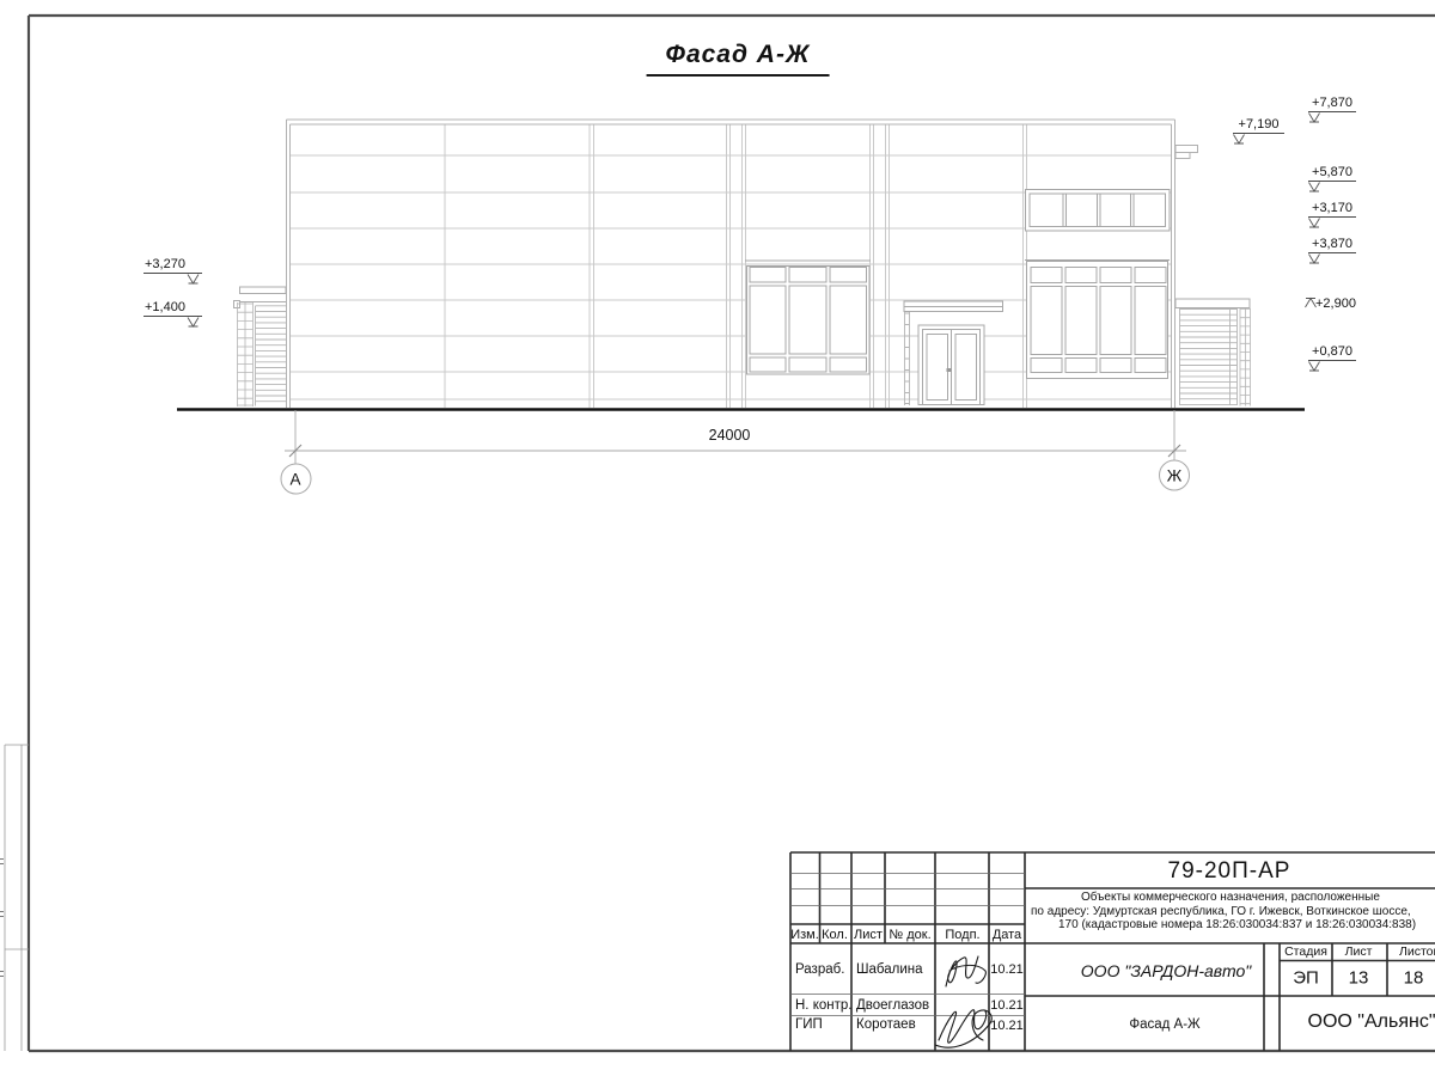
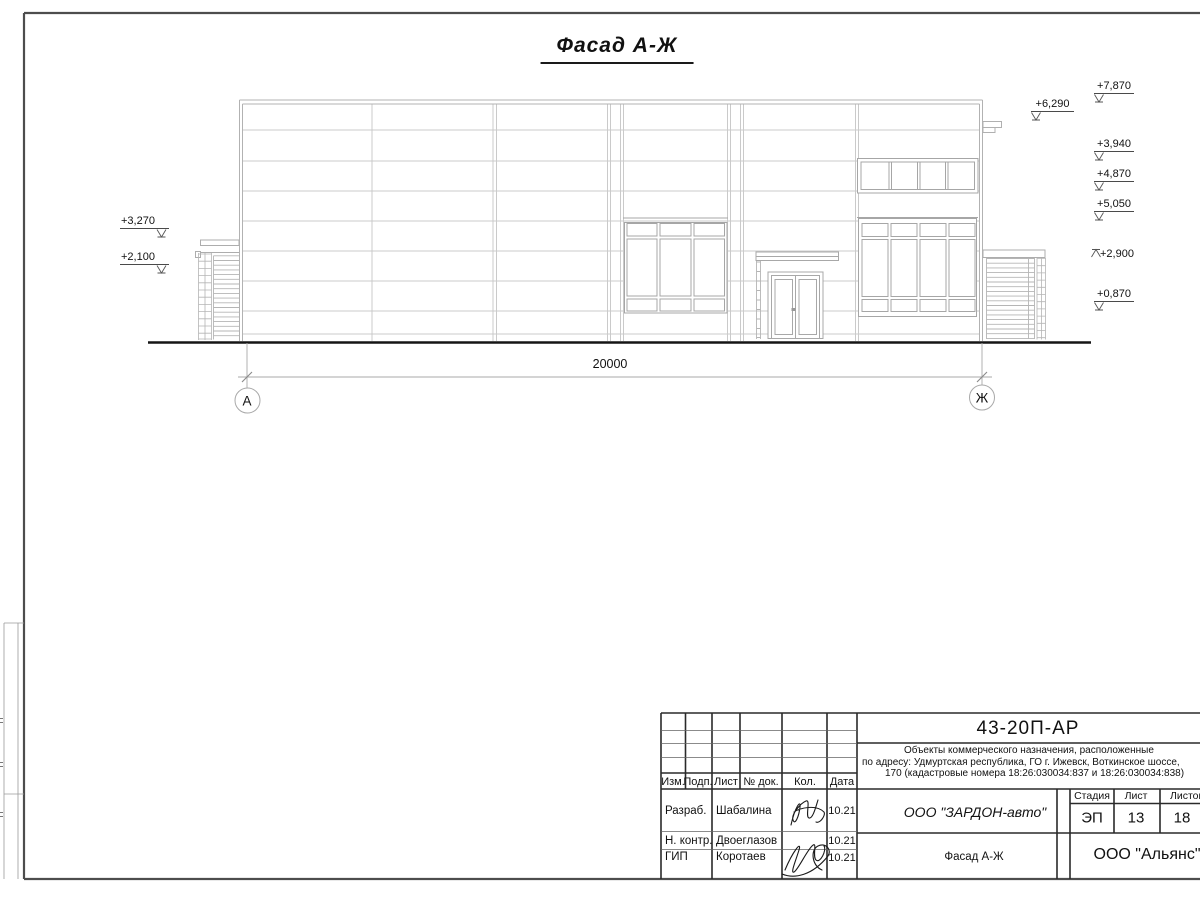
  Фасад А-Ж
- 24000
+ 20000
  А
  Ж
  +7,870
- +7,190
+ +6,290
- +5,870
+ +3,940
- +3,170
+ +4,870
- +3,870
+ +5,050
  +2,900
  +0,870
  +3,270
- +1,400
+ +2,100
  Изм.
- Кол.
+ Подп.
  Лист
  № док.
- Подп.
+ Кол.
  Дата
  Разраб.
  Шабалина
  10.21
  Н. контр.
  Двоеглазов
  10.21
  ГИП
  Коротаев
  10.21
- 79-20П-АР
+ 43-20П-АР
  Объекты коммерческого назначения, расположенные
  по адресу: Удмуртская республика, ГО г. Ижевск, Воткинское шоссе,
  170 (кадастровые номера 18:26:030034:837 и 18:26:030034:838)
  ООО "ЗАРДОН-авто"
  Стадия
  Лист
  Листо
  ЭП
  13
  18
  Фасад А-Ж
  ООО "Альянс"
